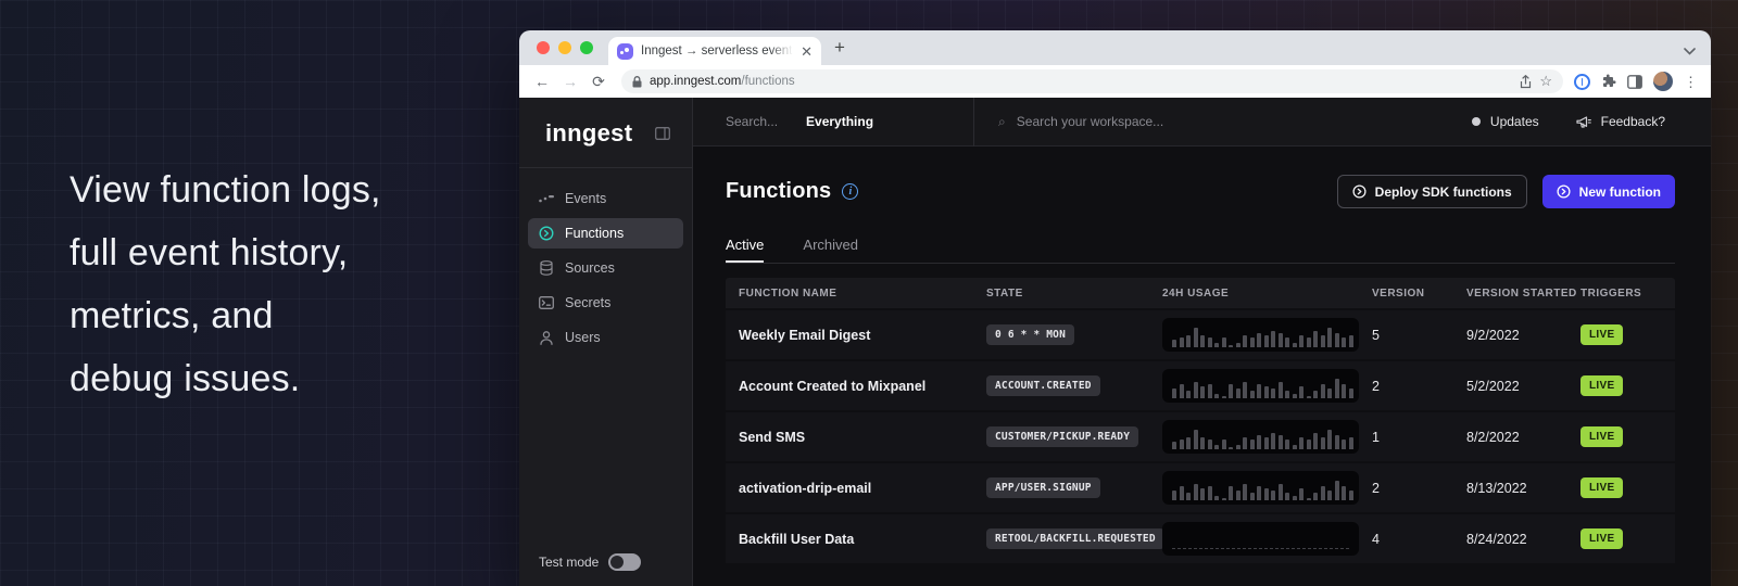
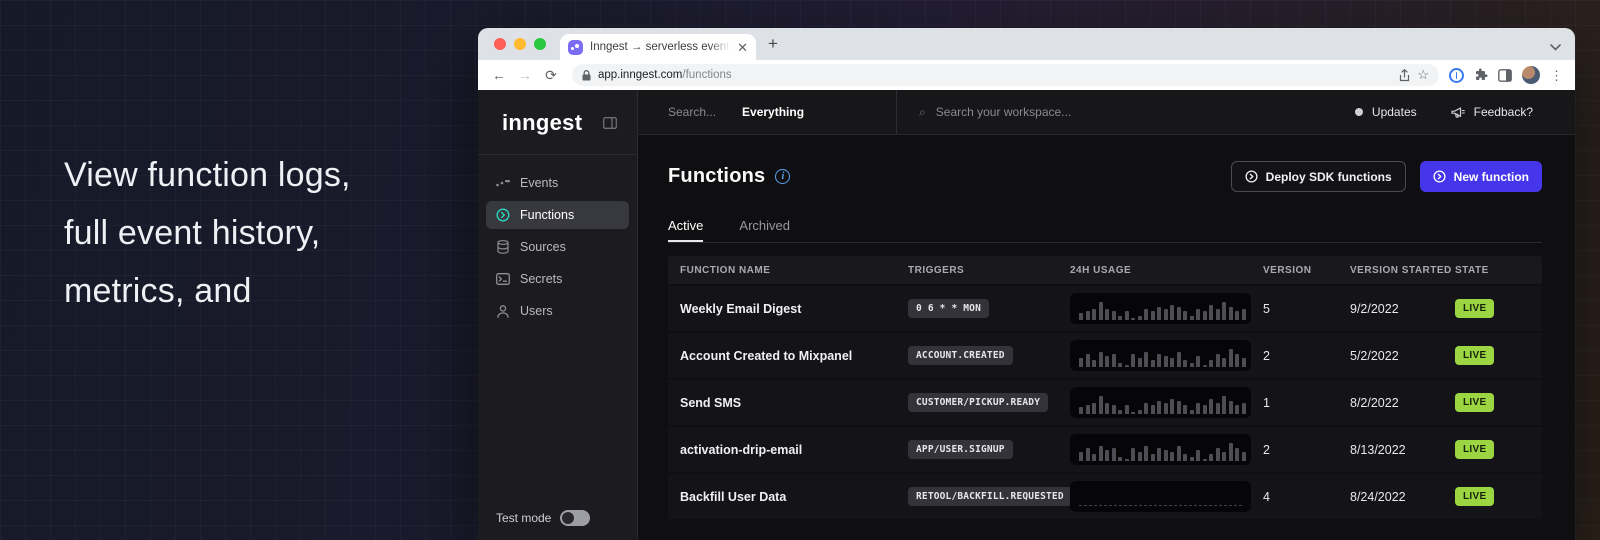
  View function logs,
  full event history,
  metrics, and
- debug issues.
  Inngest → serverless event
  ✕
  +
  ←
  →
  ⟳
  app.inngest.com/functions
  ☆
  ⋮
  inngest
  Events
  Functions
  Sources
  Secrets
  Users
  Test mode
  Search...
  Everything
  ⌕
  Search your workspace...
  Updates
  Feedback?
  Functions
  i
  Deploy SDK functions
  New function
  Active
  Archived
  FUNCTION NAME
- STATE
+ TRIGGERS
  24H USAGE
  VERSION
  VERSION STARTED
- TRIGGERS
+ STATE
  Weekly Email Digest
  0 6 * * MON
  5
  9/2/2022
  LIVE
  Account Created to Mixpanel
  ACCOUNT.CREATED
  2
  5/2/2022
  LIVE
  Send SMS
  CUSTOMER/PICKUP.READY
  1
  8/2/2022
  LIVE
  activation-drip-email
  APP/USER.SIGNUP
  2
  8/13/2022
  LIVE
  Backfill User Data
  RETOOL/BACKFILL.REQUESTED
  4
  8/24/2022
  LIVE
